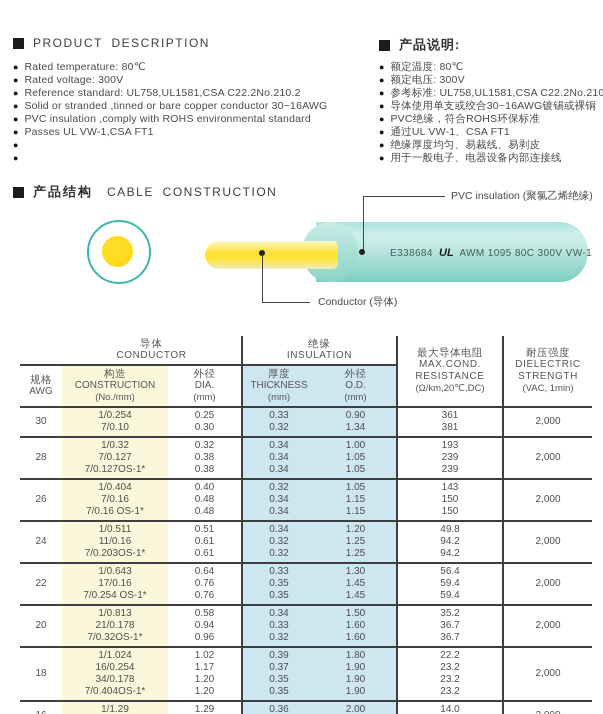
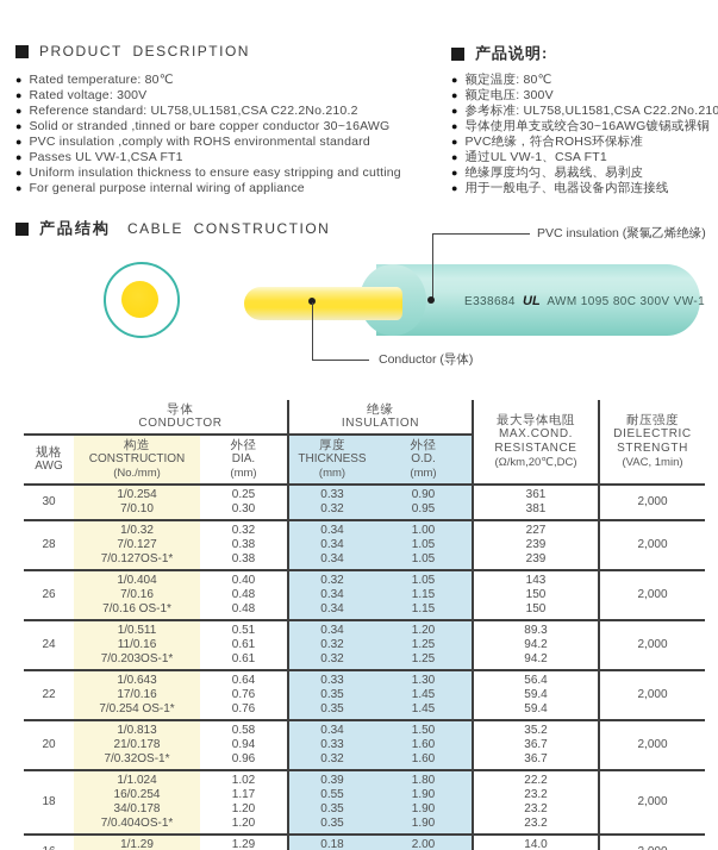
  PRODUCT DESCRIPTION
  产品说明:
  ●
  Rated temperature: 80℃
  ●
  Rated voltage: 300V
  ●
  Reference standard: UL758,UL1581,CSA C22.2No.210.2
  ●
  Solid or stranded ,tinned or bare copper conductor 30~16AWG
  ●
  PVC insulation ,comply with ROHS environmental standard
  ●
  Passes UL VW-1,CSA FT1
  ●
+ Uniform insulation thickness to ensure easy stripping and cutting
  ●
+ For general purpose internal wiring of appliance
  ●
  额定温度: 80℃
  ●
  额定电压: 300V
  ●
  参考标准: UL758,UL1581,CSA C22.2No.210
  ●
  导体使用单支或绞合30~16AWG镀锡或裸铜
  ●
  PVC绝缘，符合ROHS环保标准
  ●
  通过UL VW-1、CSA FT1
  ●
  绝缘厚度均匀、易裁线、易剥皮
  ●
  用于一般电子、电器设备内部连接线
  产品结构
  CABLE CONSTRUCTION
  E338684 UL AWM 1095 80C 300V VW-1
  PVC insulation (聚氯乙烯绝缘)
  Conductor (导体)
  	导体CONDUCTOR	绝缘INSULATION	最大导体电阻MAX.COND.RESISTANCE(Ω/km,20℃,DC)	耐压强度DIELECTRICSTRENGTH(VAC, 1min)
  规格AWG	构造CONSTRUCTION(No./mm)	外径DIA.(mm)	厚度THICKNESS(mm)	外径O.D.(mm)
- 30	1/0.2547/0.10	0.250.30	0.330.32	0.901.34	361381	2,000
+ 30	1/0.2547/0.10	0.250.30	0.330.32	0.900.95	361381	2,000
- 28	1/0.327/0.1277/0.127OS-1*	0.320.380.38	0.340.340.34	1.001.051.05	193239239	2,000
+ 28	1/0.327/0.1277/0.127OS-1*	0.320.380.38	0.340.340.34	1.001.051.05	227239239	2,000
  26	1/0.4047/0.167/0.16 OS-1*	0.400.480.48	0.320.340.34	1.051.151.15	143150150	2,000
- 24	1/0.51111/0.167/0.203OS-1*	0.510.610.61	0.340.320.32	1.201.251.25	49.894.294.2	2,000
+ 24	1/0.51111/0.167/0.203OS-1*	0.510.610.61	0.340.320.32	1.201.251.25	89.394.294.2	2,000
  22	1/0.64317/0.167/0.254 OS-1*	0.640.760.76	0.330.350.35	1.301.451.45	56.459.459.4	2,000
  20	1/0.81321/0.1787/0.32OS-1*	0.580.940.96	0.340.330.32	1.501.601.60	35.236.736.7	2,000
- 18	1/1.02416/0.25434/0.1787/0.404OS-1*	1.021.171.201.20	0.390.370.350.35	1.801.901.901.90	22.223.223.223.2	2,000
+ 18	1/1.02416/0.25434/0.1787/0.404OS-1*	1.021.171.201.20	0.390.550.350.35	1.801.901.901.90	22.223.223.223.2	2,000
- 	1/1.29	1.29	0.36	2.00	14.0
+ 	1/1.29	1.29	0.18	2.00	14.0
